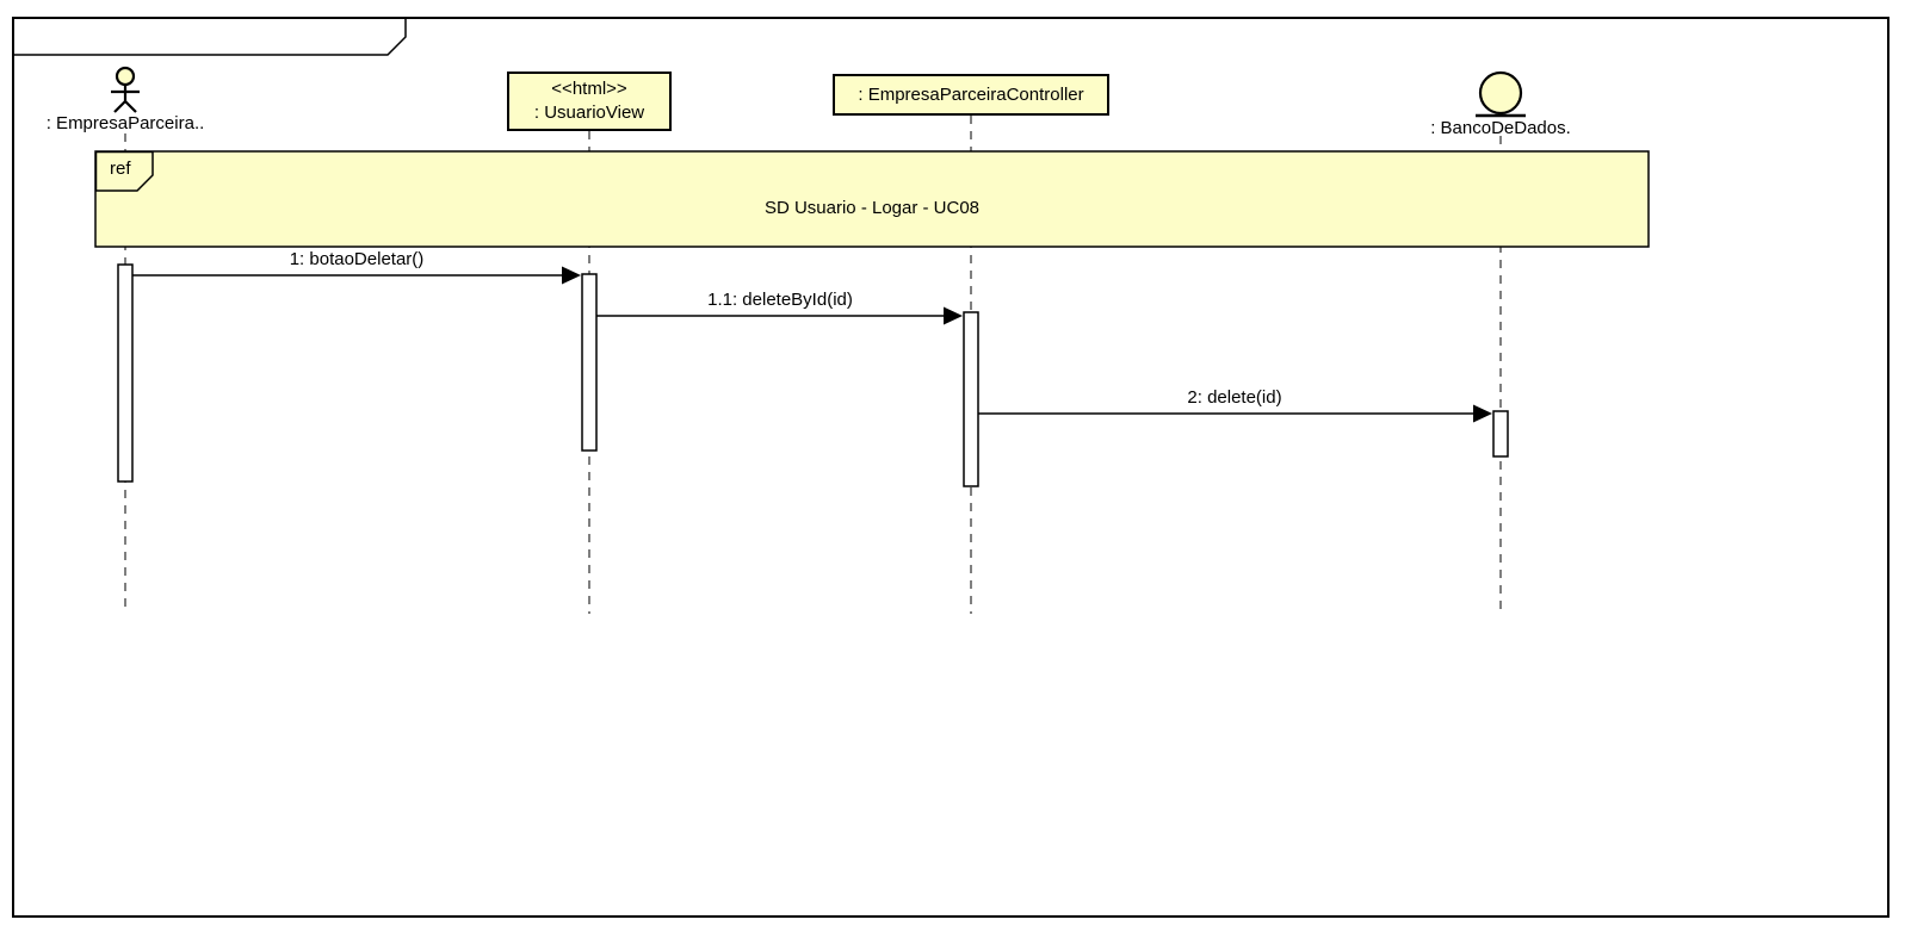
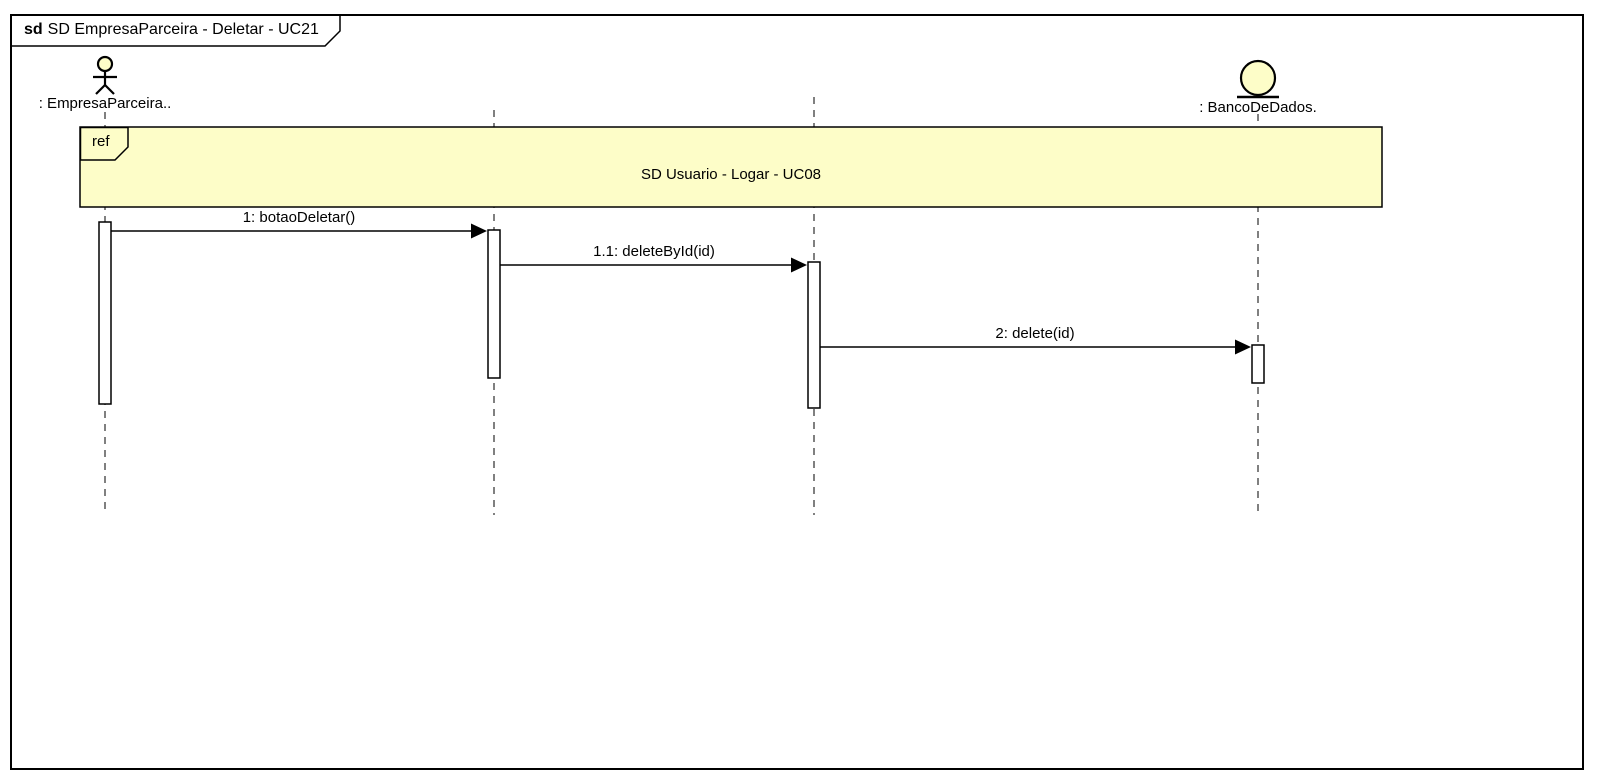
+ sd SD EmpresaParceira - Deletar - UC21
  : EmpresaParceira..
- <<html>>
- : UsuarioView
- : EmpresaParceiraController
  : BancoDeDados.
  ref
  SD Usuario - Logar - UC08
  1: botaoDeletar()
  1.1: deleteById(id)
  2: delete(id)
